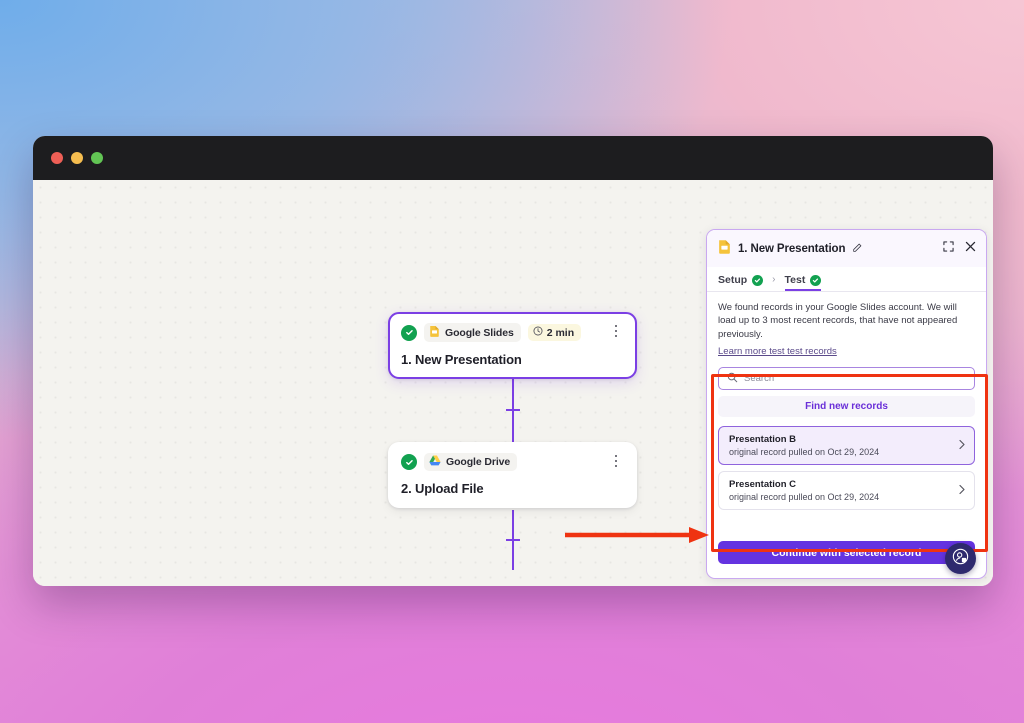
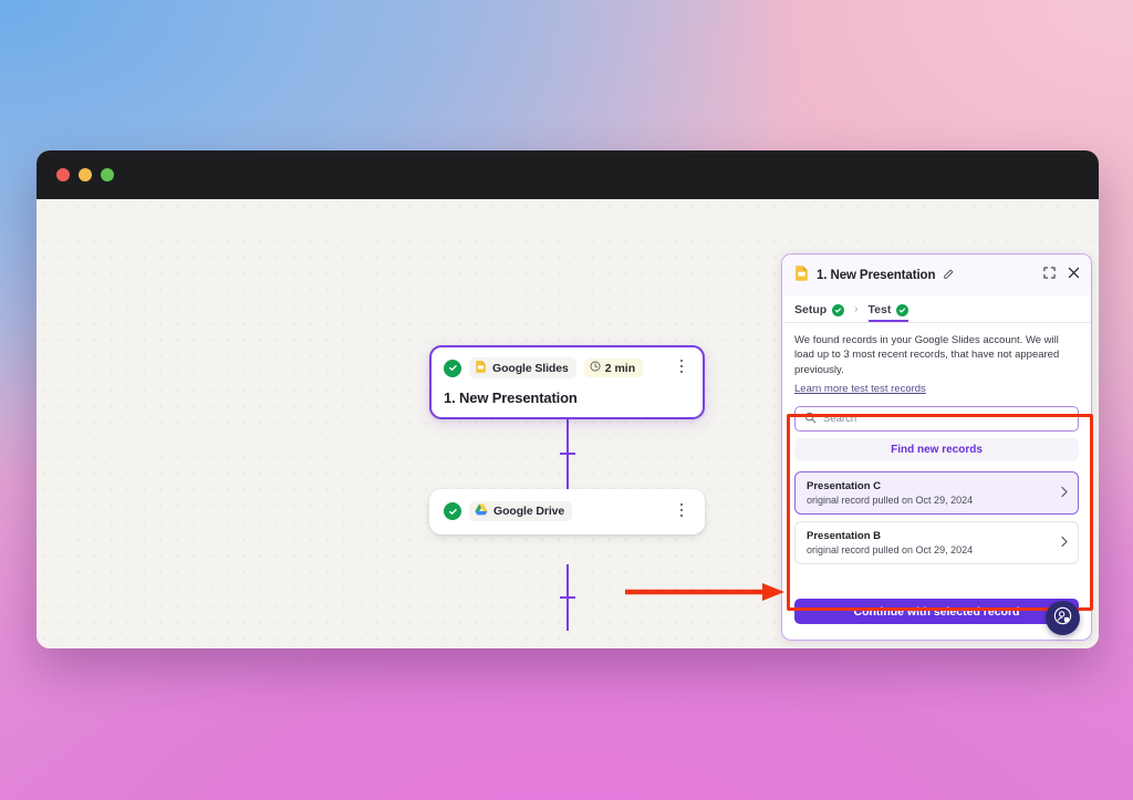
  Google Slides
  2 min
  1. New Presentation
  Google Drive
- 2. Upload File
  1. New Presentation
  Setup
  ›
  Test
  We found records in your Google Slides account. We will load up to 3 most recent records, that have not appeared previously.
  Learn more test test records
  Search
  Find new records
- Presentation B
+ Presentation C
  original record pulled on Oct 29, 2024
- Presentation C
+ Presentation B
  original record pulled on Oct 29, 2024
  Continue with selected record
